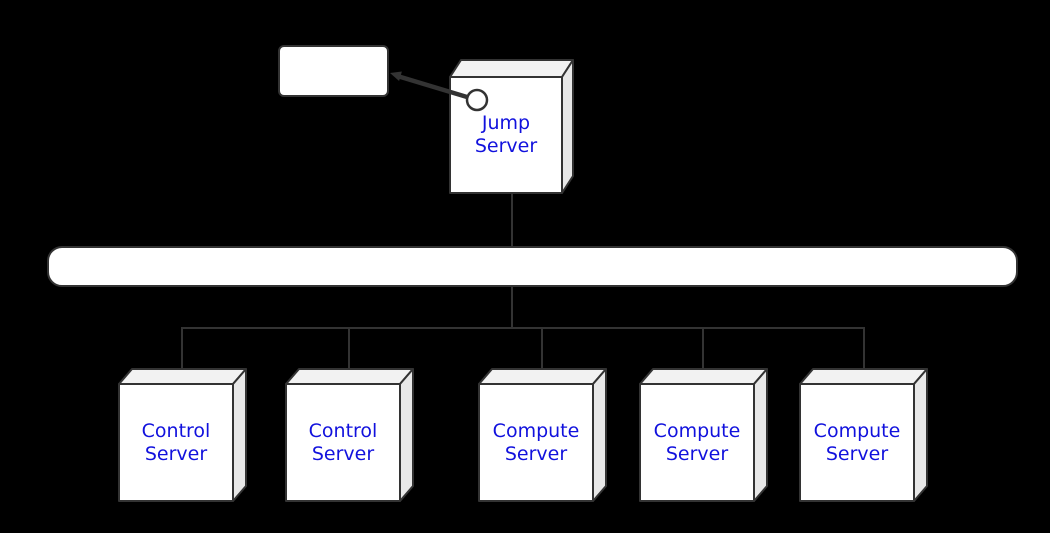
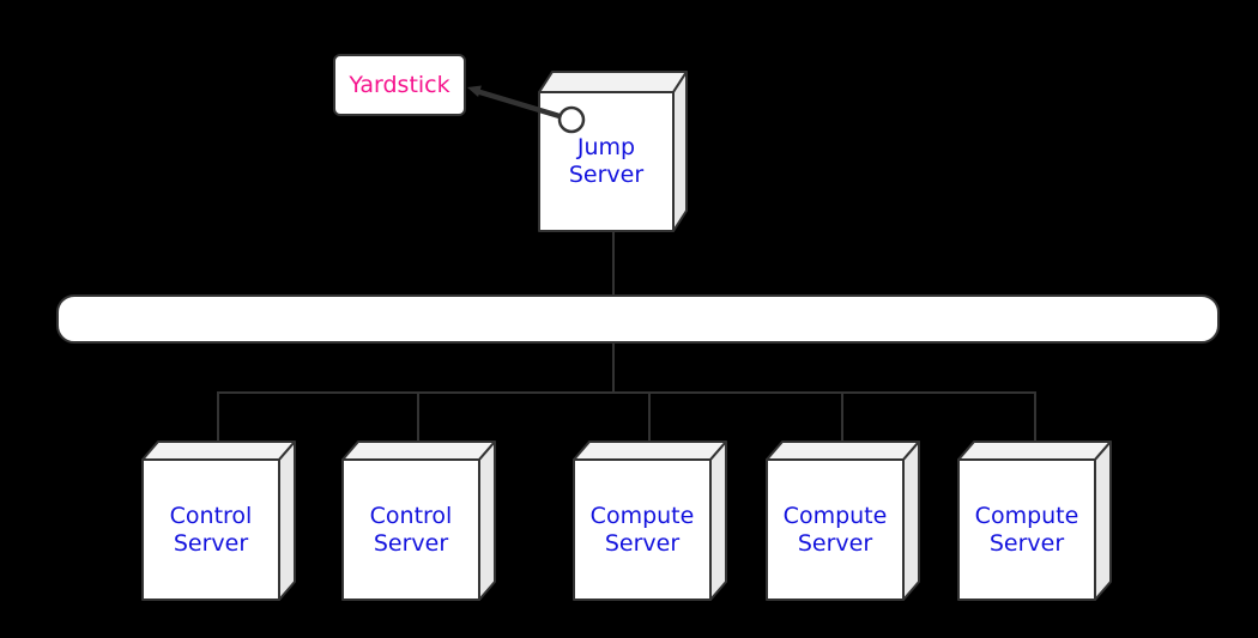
+ Yardstick
  Jump
  Server
  Control
  Server
  Control
  Server
  Compute
  Server
  Compute
  Server
  Compute
  Server
